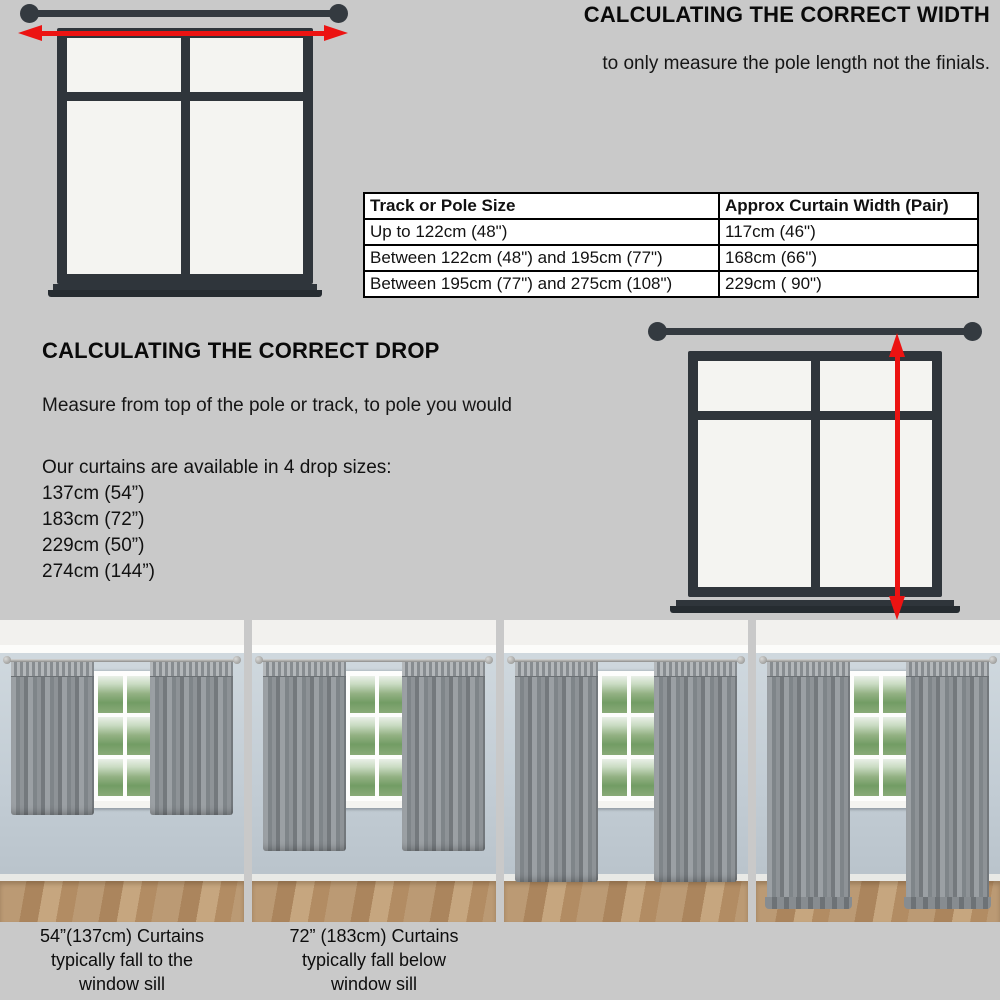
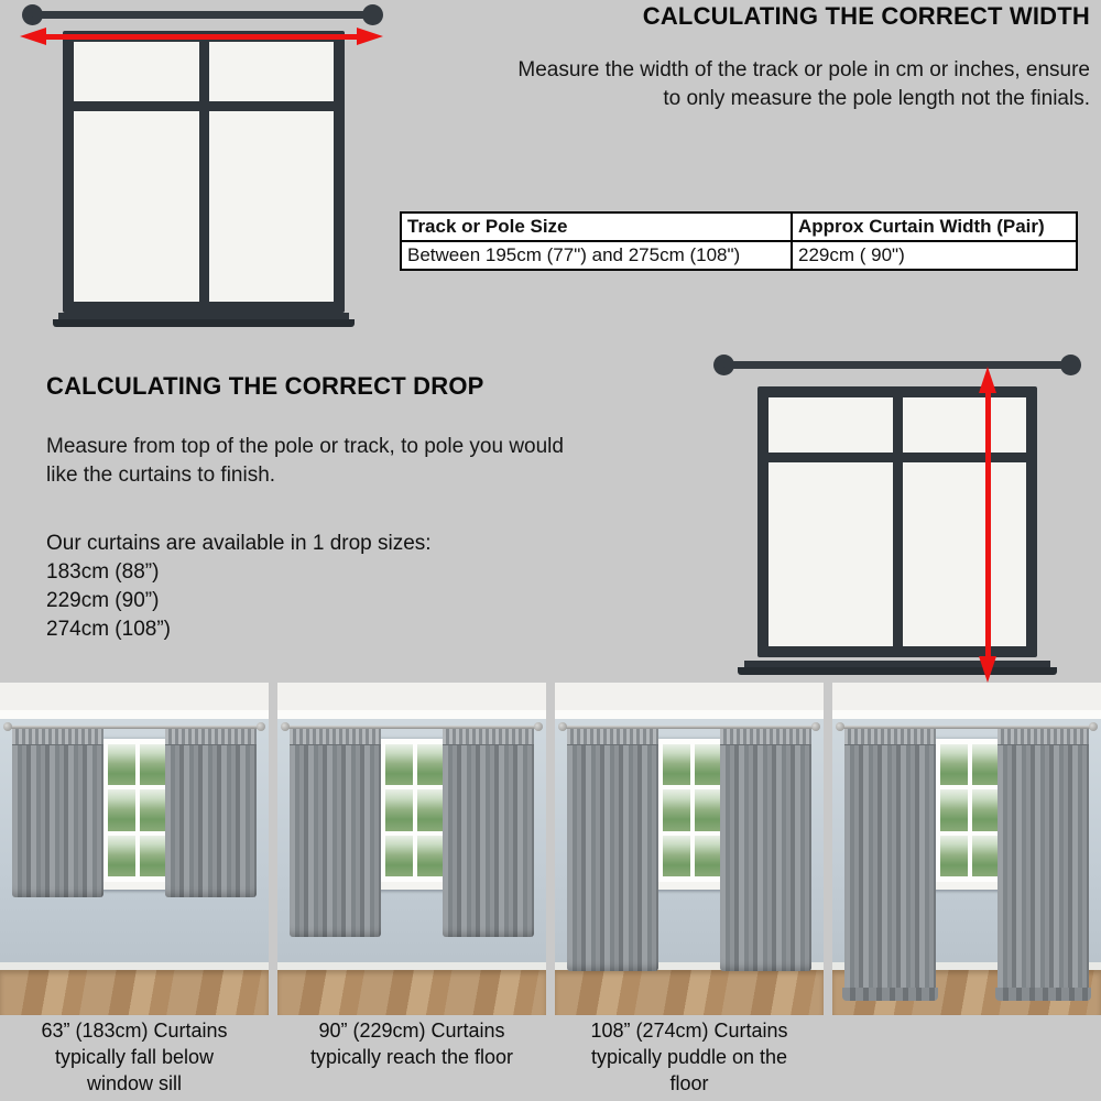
  CALCULATING THE CORRECT WIDTH
+ Measure the width of the track or pole in cm or inches, ensure
  to only measure the pole length not the finials.
  Track or Pole Size	Approx Curtain Width (Pair)
- Up to 122cm (48")	117cm (46")
- Between 122cm (48") and 195cm (77")	168cm (66")
  Between 195cm (77") and 275cm (108")	229cm ( 90")
  CALCULATING THE CORRECT DROP
  Measure from top of the pole or track, to pole you would
+ like the curtains to finish.
- Our curtains are available in 4 drop sizes:
+ Our curtains are available in 1 drop sizes:
- 137cm (54”)
- 183cm (72”)
+ 183cm (88”)
- 229cm (50”)
+ 229cm (90”)
- 274cm (144”)
+ 274cm (108”)
- 54”(137cm) Curtains typically fall to the window sill
- 72” (183cm) Curtains typically fall below window sill
+ 63” (183cm) Curtains typically fall below window sill
+ 90” (229cm) Curtains typically reach the floor
+ 108” (274cm) Curtains typically puddle on the floor
